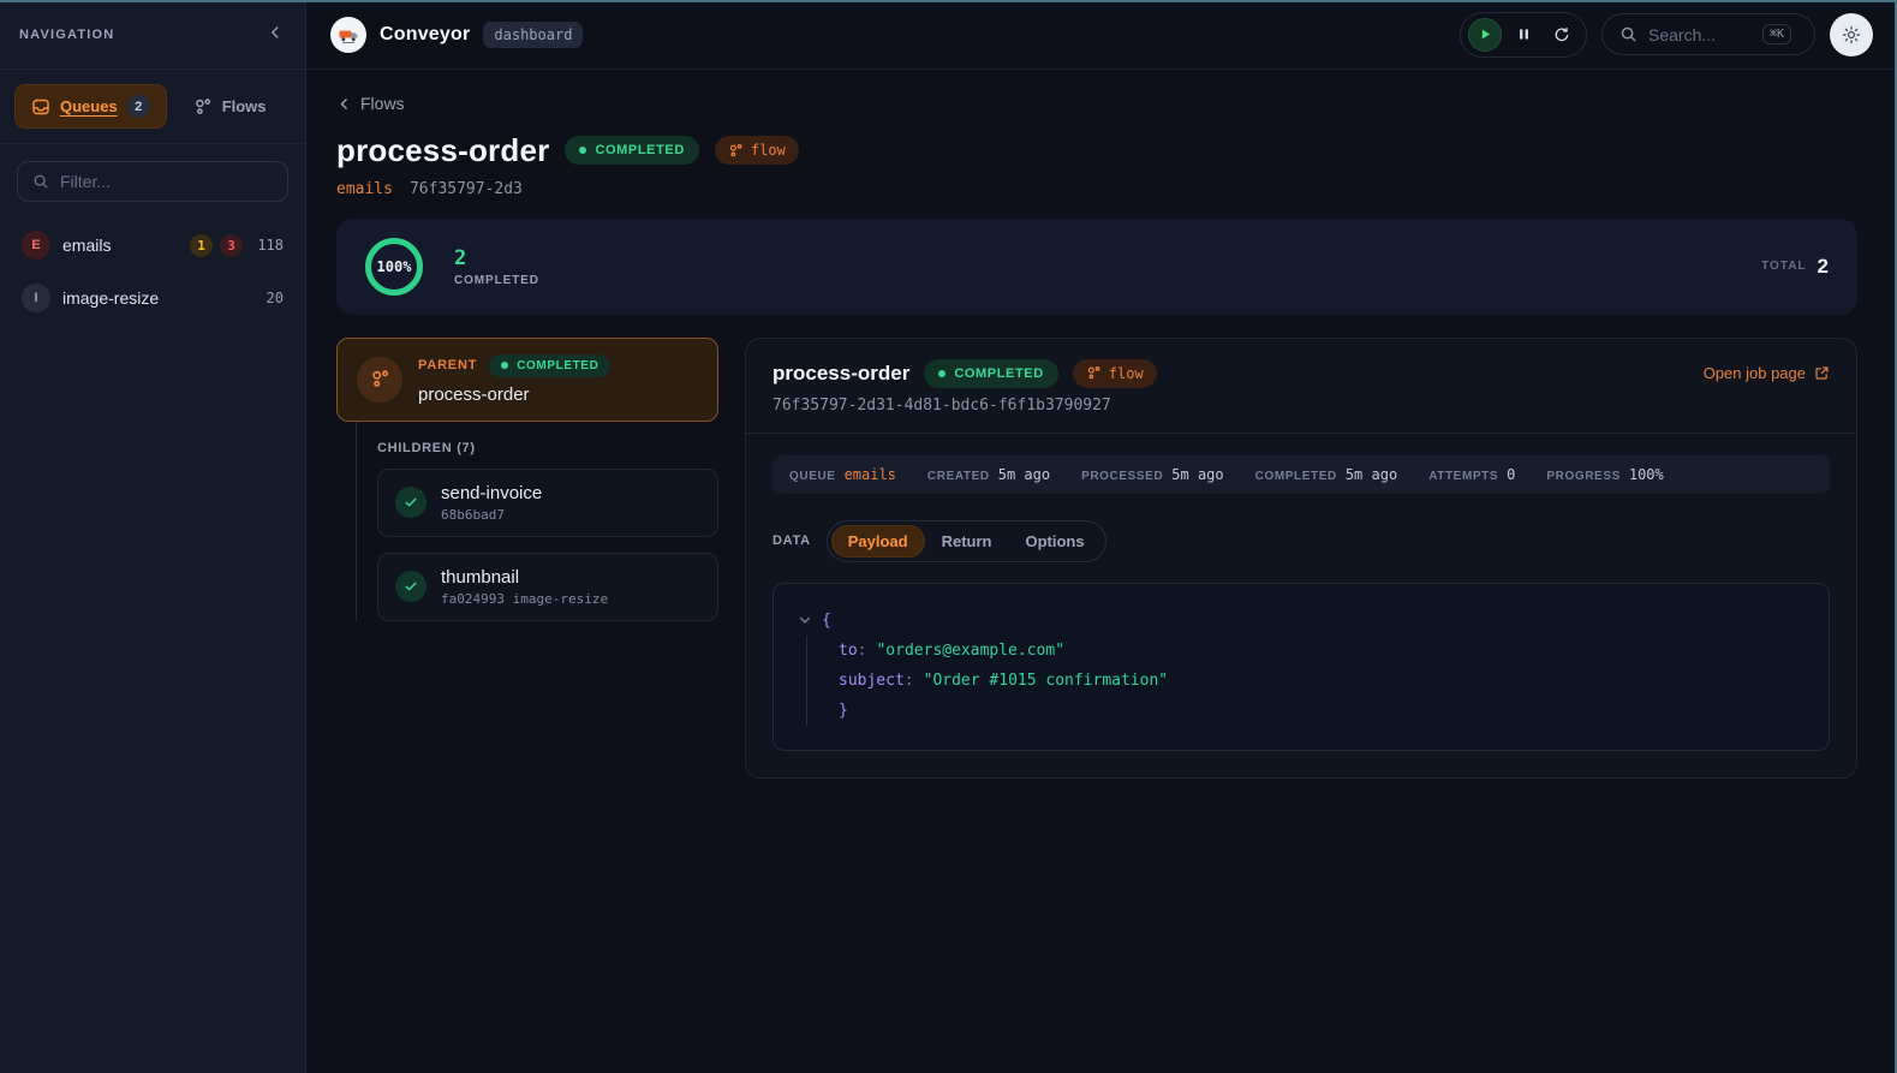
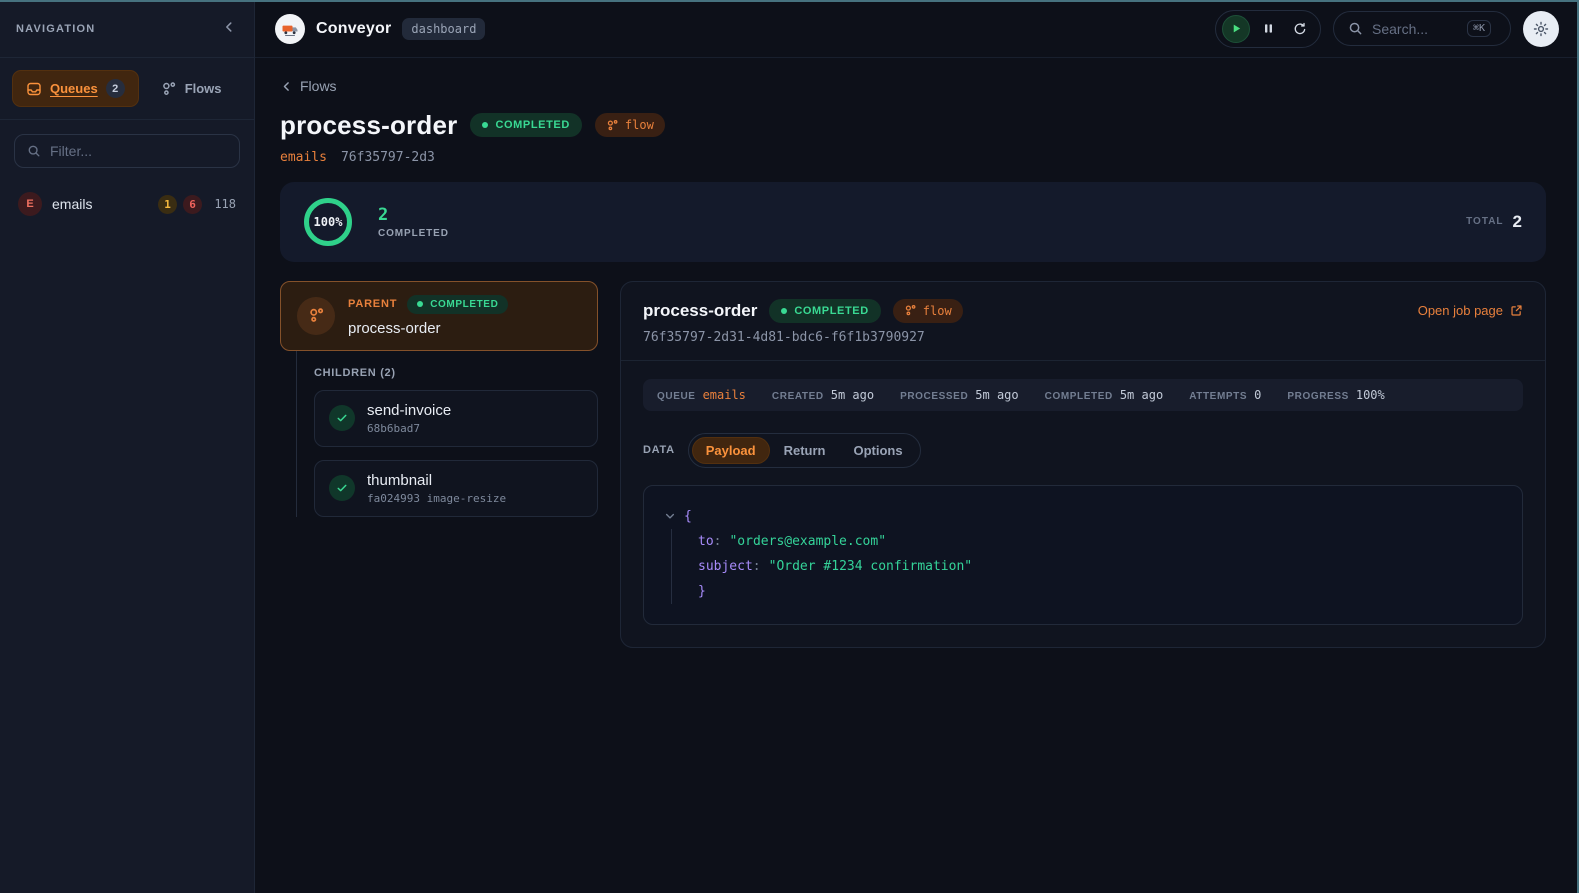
  NAVIGATION
  Queues
  2
  Flows
  Filter...
  E
  emails
  1
- 3
+ 6
  118
- I
- image-resize
- 20
  Conveyor
  dashboard
  Search...
  ⌘K
  Flows
  process-order
  COMPLETED
  flow
  emails
  76f35797-2d3
  100%
  2
  COMPLETED
  TOTAL
  2
  PARENT
  COMPLETED
  process-order
- CHILDREN (7)
+ CHILDREN (2)
  send-invoice
  68b6bad7
  thumbnail
  fa024993 image-resize
  process-order
  COMPLETED
  flow
  Open job page
  76f35797-2d31-4d81-bdc6-f6f1b3790927
  QUEUE
  emails
  CREATED
  5m ago
  PROCESSED
  5m ago
  COMPLETED
  5m ago
  ATTEMPTS
  0
  PROGRESS
  100%
  DATA
  Payload
  Return
  Options
  {
  to: "orders@example.com"
- subject: "Order #1015 confirmation"
+ subject: "Order #1234 confirmation"
  }
